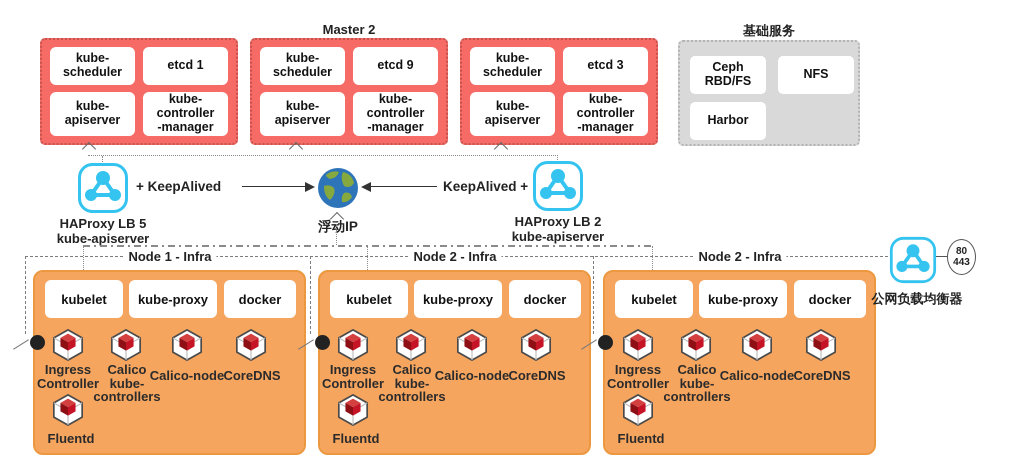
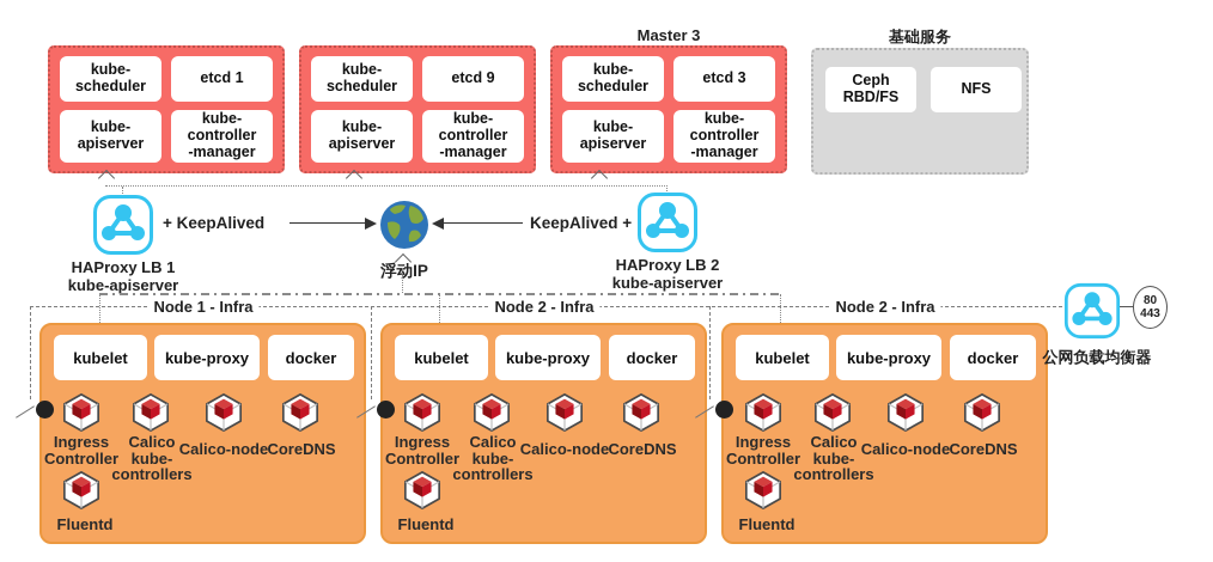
  kube-
  scheduler
  etcd 1
  kube-
  apiserver
  kube-
  controller
  -manager
- Master 2
  kube-
  scheduler
  etcd 9
  kube-
  apiserver
  kube-
  controller
  -manager
+ Master 3
  kube-
  scheduler
  etcd 3
  kube-
  apiserver
  kube-
  controller
  -manager
  基础服务
  Ceph
  RBD/FS
  NFS
- Harbor
- HAProxy LB 5
+ HAProxy LB 1
  kube-apiserver
  + KeepAlived
  浮动IP
  KeepAlived +
  HAProxy LB 2
  kube-apiserver
  Node 1 - Infra
  Node 2 - Infra
  Node 2 - Infra
  kubelet
  kube-proxy
  docker
  Ingress
  Controller
  Calico
  kube-
  controllers
  Calico-node
  CoreDNS
  Fluentd
  kubelet
  kube-proxy
  docker
  Ingress
  Controller
  Calico
  kube-
  controllers
  Calico-node
  CoreDNS
  Fluentd
  kubelet
  kube-proxy
  docker
  Ingress
  Controller
  Calico
  kube-
  controllers
  Calico-node
  CoreDNS
  Fluentd
  80
  443
  公网负载均衡器
